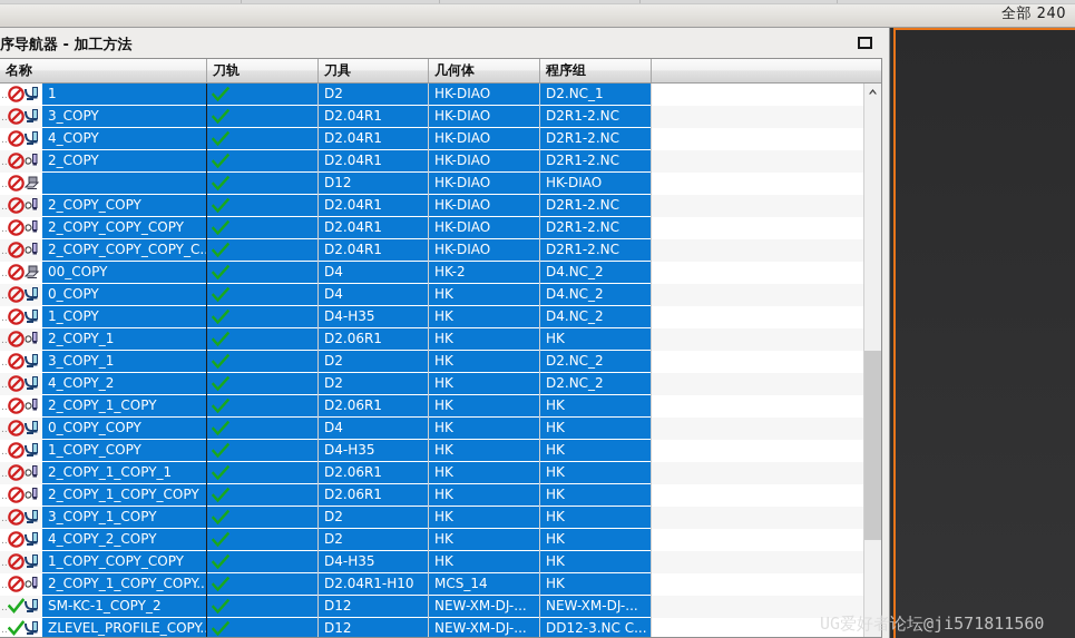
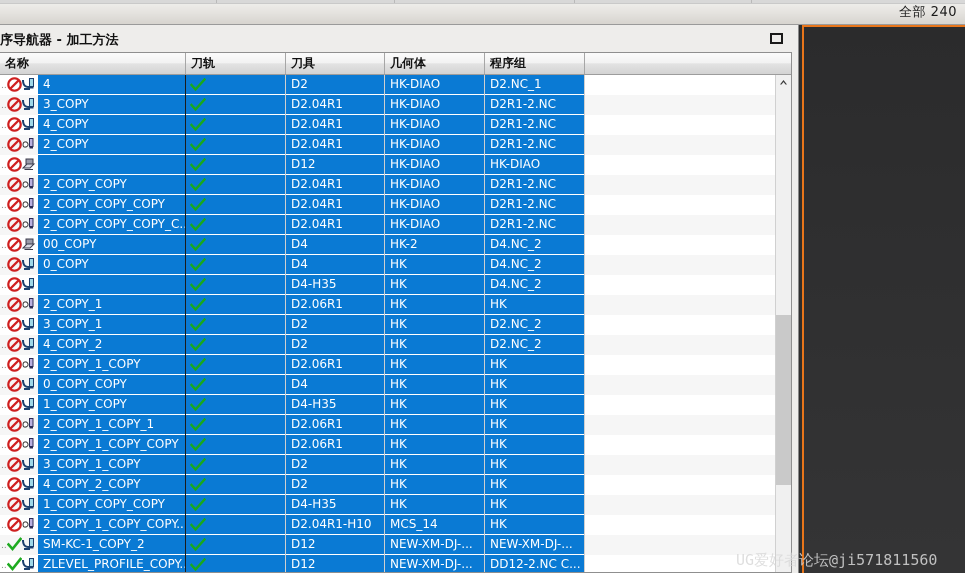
  全部 240
  序导航器 - 加工方法
  名称
  刀轨
  刀具
  几何体
  程序组
  ..
- 1
+ 4
  D2
  HK-DIAO
  D2.NC_1
  ..
  3_COPY
  D2.04R1
  HK-DIAO
  D2R1-2.NC
  ..
  4_COPY
  D2.04R1
  HK-DIAO
  D2R1-2.NC
  ..
  2_COPY
  D2.04R1
  HK-DIAO
  D2R1-2.NC
  ..
  D12
  HK-DIAO
  HK-DIAO
  ..
  2_COPY_COPY
  D2.04R1
  HK-DIAO
  D2R1-2.NC
  ..
  2_COPY_COPY_COPY
  D2.04R1
  HK-DIAO
  D2R1-2.NC
  ..
  2_COPY_COPY_COPY_C.
  D2.04R1
  HK-DIAO
  D2R1-2.NC
  ..
  00_COPY
  D4
  HK-2
  D4.NC_2
  ..
  0_COPY
  D4
  HK
  D4.NC_2
  ..
- 1_COPY
  D4-H35
  HK
  D4.NC_2
  ..
  2_COPY_1
  D2.06R1
  HK
  HK
  ..
  3_COPY_1
  D2
  HK
  D2.NC_2
  ..
  4_COPY_2
  D2
  HK
  D2.NC_2
  ..
  2_COPY_1_COPY
  D2.06R1
  HK
  HK
  ..
  0_COPY_COPY
  D4
  HK
  HK
  ..
  1_COPY_COPY
  D4-H35
  HK
  HK
  ..
  2_COPY_1_COPY_1
  D2.06R1
  HK
  HK
  ..
  2_COPY_1_COPY_COPY
  D2.06R1
  HK
  HK
  ..
  3_COPY_1_COPY
  D2
  HK
  HK
  ..
  4_COPY_2_COPY
  D2
  HK
  HK
  ..
  1_COPY_COPY_COPY
  D4-H35
  HK
  HK
  ..
  2_COPY_1_COPY_COPY..
  D2.04R1-H10
  MCS_14
  HK
  ..
  SM-KC-1_COPY_2
  D12
  NEW-XM-DJ-...
  NEW-XM-DJ-...
  ..
  ZLEVEL_PROFILE_COPY.
  D12
  NEW-XM-DJ-...
- DD12-3.NC C...
+ DD12-2.NC C...
  UG爱好者论坛@ji571811560
